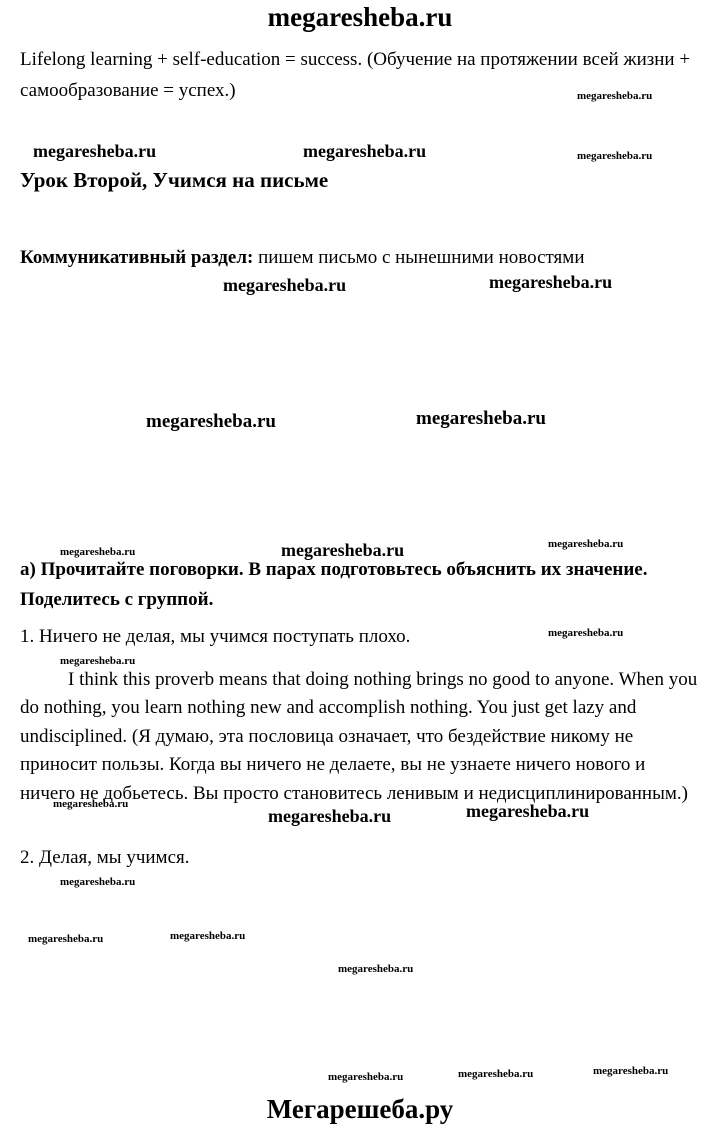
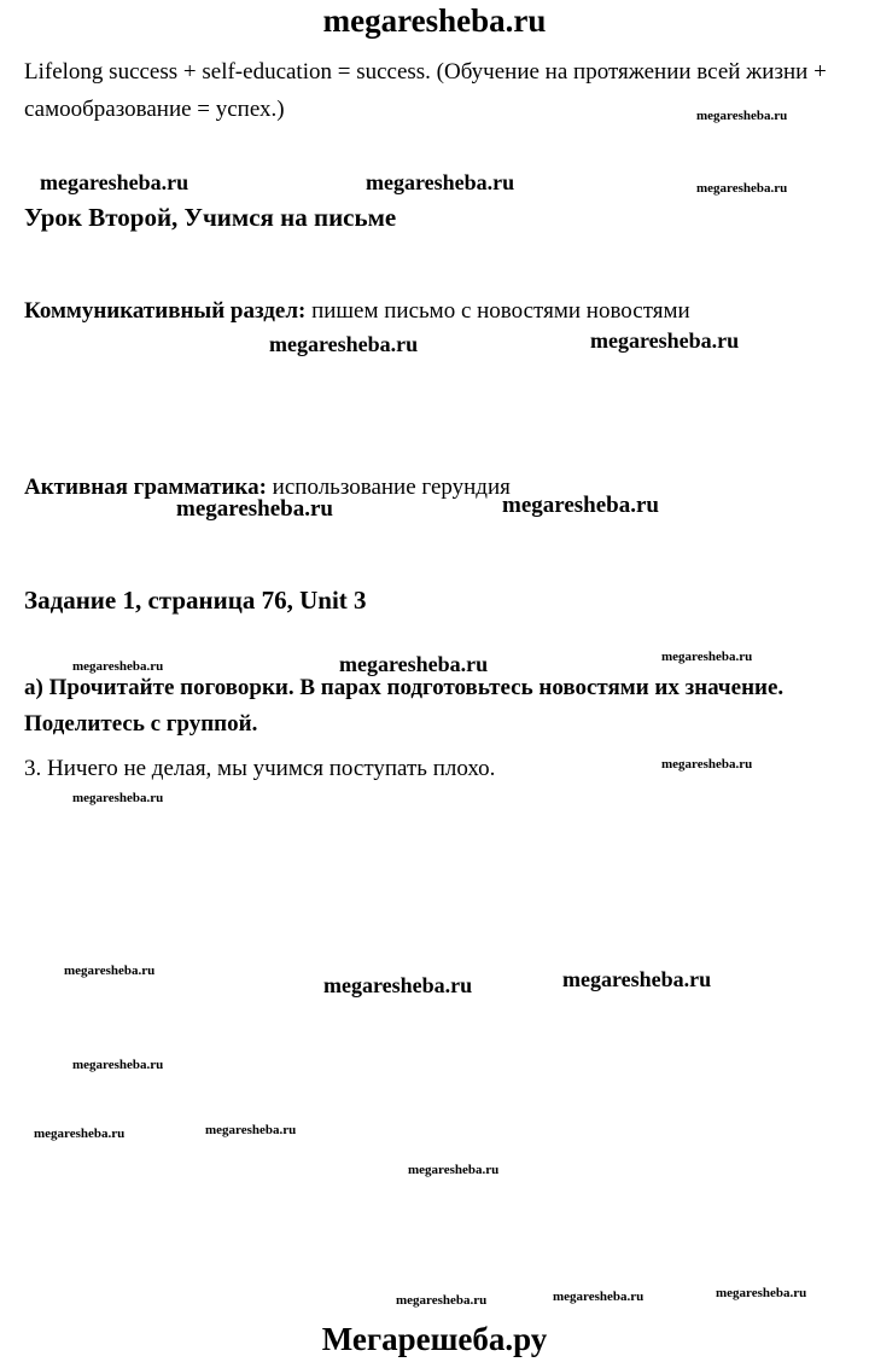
  megaresheba.ru
- Lifelong learning + self-education = success. (Обучение на протяжении всей жизни + самообразование = успех.)
+ Lifelong success + self-education = success. (Обучение на протяжении всей жизни + самообразование = успех.)
  Урок Второй, Учимся на письме
- Коммуникативный раздел: пишем письмо с нынешними новостями
+ Коммуникативный раздел: пишем письмо с новостями новостями
+ Активная грамматика: использование герундия
+ Задание 1, страница 76, Unit 3
- а) Прочитайте поговорки. В парах подготовьтесь объяснить их значение. Поделитесь с группой.
+ а) Прочитайте поговорки. В парах подготовьтесь новостями их значение. Поделитесь с группой.
- 1. Ничего не делая, мы учимся поступать плохо.
+ 3. Ничего не делая, мы учимся поступать плохо.
- I think this proverb means that doing nothing brings no good to anyone. When you do nothing, you learn nothing new and accomplish nothing. You just get lazy and undisciplined. (Я думаю, эта пословица означает, что бездействие никому не приносит пользы. Когда вы ничего не делаете, вы не узнаете ничего нового и ничего не добьетесь. Вы просто становитесь ленивым и недисциплинированным.)
- 2. Делая, мы учимся.
  Мегарешеба.ру
  megaresheba.ru
  megaresheba.ru
  megaresheba.ru
  megaresheba.ru
  megaresheba.ru
  megaresheba.ru
  megaresheba.ru
  megaresheba.ru
  megaresheba.ru
  megaresheba.ru
  megaresheba.ru
  megaresheba.ru
  megaresheba.ru
  megaresheba.ru
  megaresheba.ru
  megaresheba.ru
  megaresheba.ru
  megaresheba.ru
  megaresheba.ru
  megaresheba.ru
  megaresheba.ru
  megaresheba.ru
  megaresheba.ru
